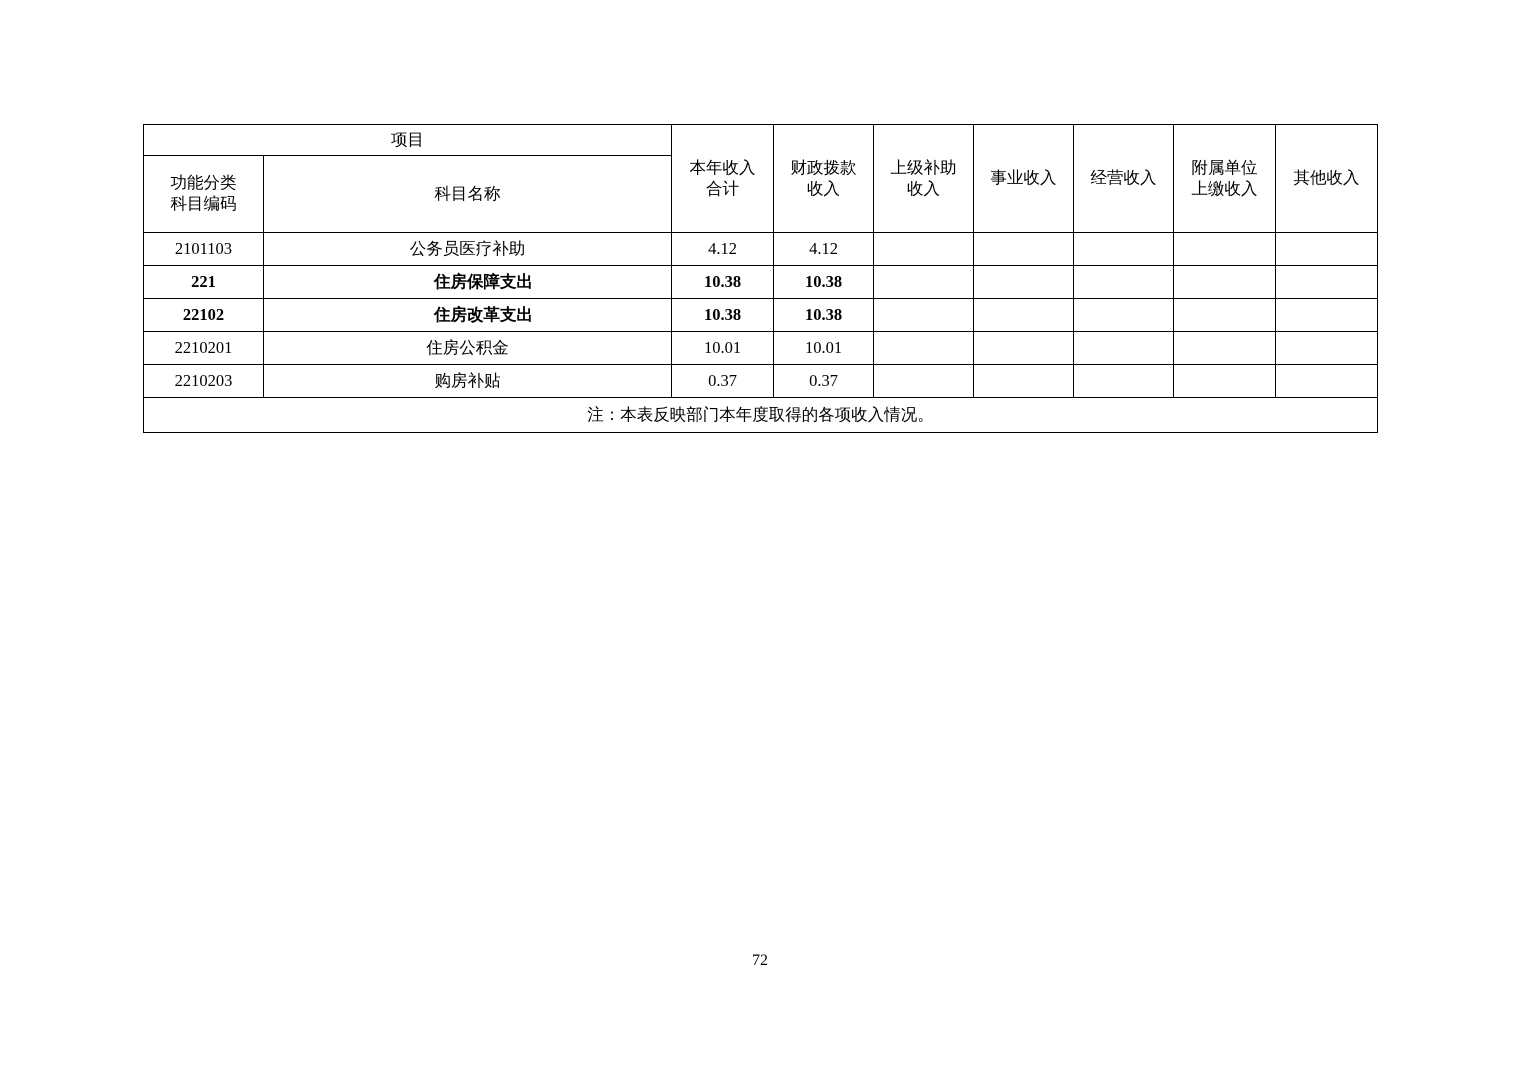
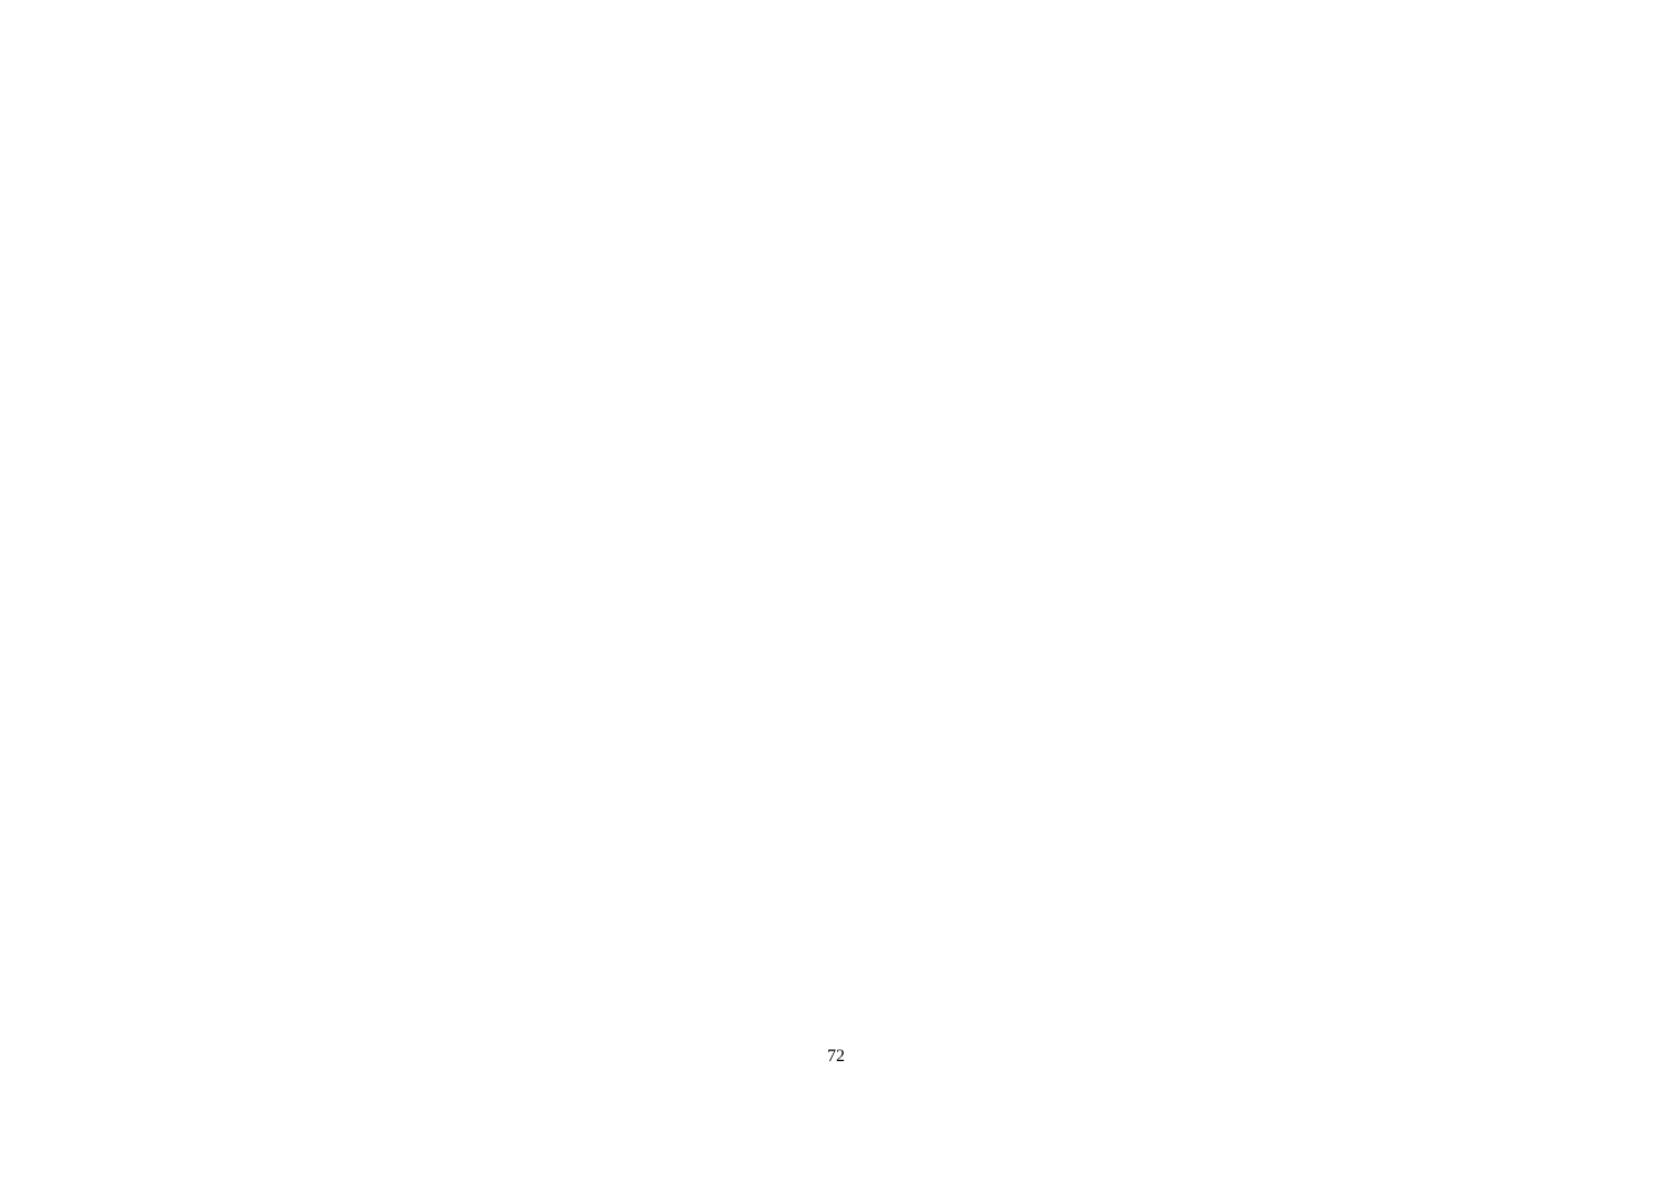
- 项目	本年收入 合计	财政拨款 收入	上级补助 收入	事业收入	经营收入	附属单位 上缴收入	其他收入
- 功能分类 科目编码	科目名称
- 2101103	公务员医疗补助	4.12	4.12
- 221	住房保障支出	10.38	10.38
- 22102	住房改革支出	10.38	10.38
- 2210201	住房公积金	10.01	10.01
- 2210203	购房补贴	0.37	0.37
- 注：本表反映部门本年度取得的各项收入情况。
  72
